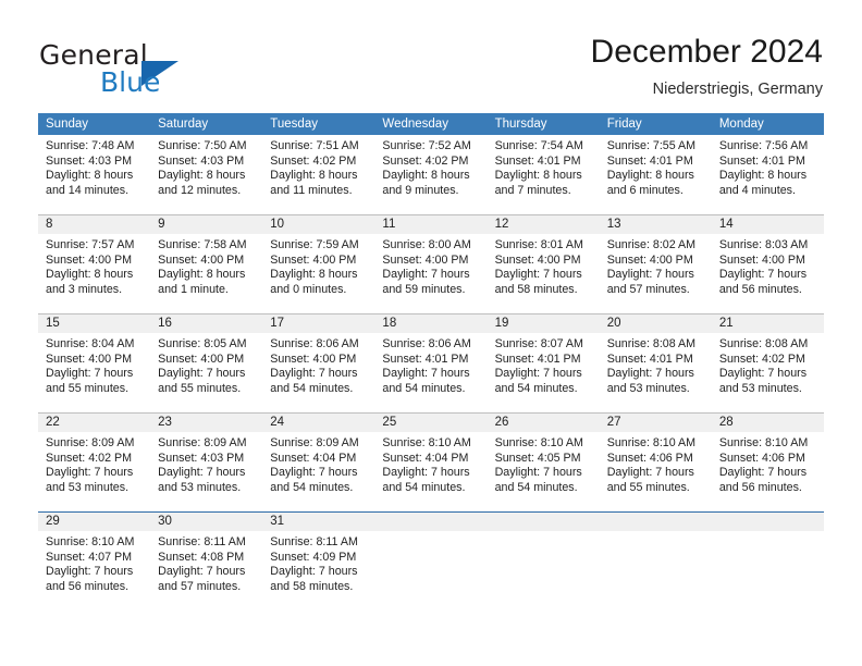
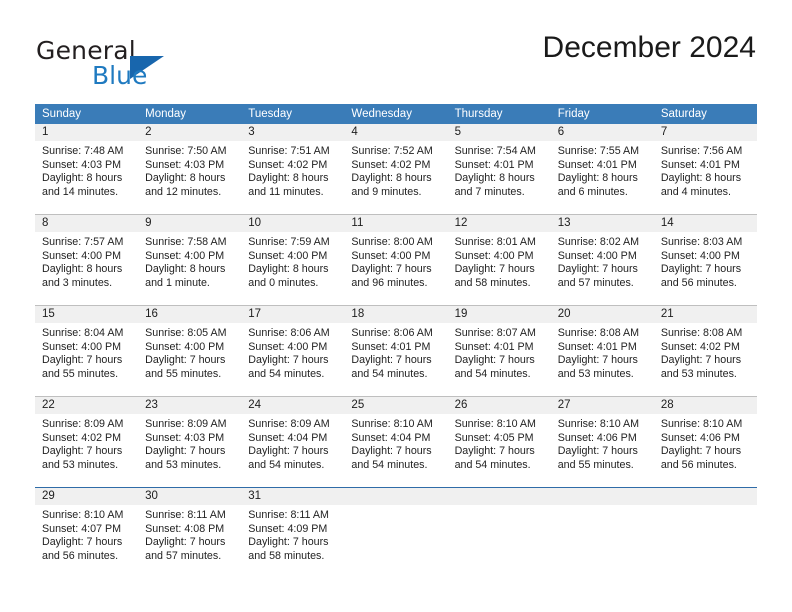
  General
  Blue
  December 2024
- Niederstriegis, Germany
  Sunday
- Saturday
+ Monday
  Tuesday
  Wednesday
  Thursday
  Friday
- Monday
+ Saturday
+ 1
+ 2
+ 3
+ 4
+ 5
+ 6
+ 7
  Sunrise: 7:48 AM
  Sunset: 4:03 PM
  Daylight: 8 hours
  and 14 minutes.
  Sunrise: 7:50 AM
  Sunset: 4:03 PM
  Daylight: 8 hours
  and 12 minutes.
  Sunrise: 7:51 AM
  Sunset: 4:02 PM
  Daylight: 8 hours
  and 11 minutes.
  Sunrise: 7:52 AM
  Sunset: 4:02 PM
  Daylight: 8 hours
  and 9 minutes.
  Sunrise: 7:54 AM
  Sunset: 4:01 PM
  Daylight: 8 hours
  and 7 minutes.
  Sunrise: 7:55 AM
  Sunset: 4:01 PM
  Daylight: 8 hours
  and 6 minutes.
  Sunrise: 7:56 AM
  Sunset: 4:01 PM
  Daylight: 8 hours
  and 4 minutes.
  8
  9
  10
  11
  12
  13
  14
  Sunrise: 7:57 AM
  Sunset: 4:00 PM
  Daylight: 8 hours
  and 3 minutes.
  Sunrise: 7:58 AM
  Sunset: 4:00 PM
  Daylight: 8 hours
  and 1 minute.
  Sunrise: 7:59 AM
  Sunset: 4:00 PM
  Daylight: 8 hours
  and 0 minutes.
  Sunrise: 8:00 AM
  Sunset: 4:00 PM
  Daylight: 7 hours
- and 59 minutes.
+ and 96 minutes.
  Sunrise: 8:01 AM
  Sunset: 4:00 PM
  Daylight: 7 hours
  and 58 minutes.
  Sunrise: 8:02 AM
  Sunset: 4:00 PM
  Daylight: 7 hours
  and 57 minutes.
  Sunrise: 8:03 AM
  Sunset: 4:00 PM
  Daylight: 7 hours
  and 56 minutes.
  15
  16
  17
  18
  19
  20
  21
  Sunrise: 8:04 AM
  Sunset: 4:00 PM
  Daylight: 7 hours
  and 55 minutes.
  Sunrise: 8:05 AM
  Sunset: 4:00 PM
  Daylight: 7 hours
  and 55 minutes.
  Sunrise: 8:06 AM
  Sunset: 4:00 PM
  Daylight: 7 hours
  and 54 minutes.
  Sunrise: 8:06 AM
  Sunset: 4:01 PM
  Daylight: 7 hours
  and 54 minutes.
  Sunrise: 8:07 AM
  Sunset: 4:01 PM
  Daylight: 7 hours
  and 54 minutes.
  Sunrise: 8:08 AM
  Sunset: 4:01 PM
  Daylight: 7 hours
  and 53 minutes.
  Sunrise: 8:08 AM
  Sunset: 4:02 PM
  Daylight: 7 hours
  and 53 minutes.
  22
  23
  24
  25
  26
  27
  28
  Sunrise: 8:09 AM
  Sunset: 4:02 PM
  Daylight: 7 hours
  and 53 minutes.
  Sunrise: 8:09 AM
  Sunset: 4:03 PM
  Daylight: 7 hours
  and 53 minutes.
  Sunrise: 8:09 AM
  Sunset: 4:04 PM
  Daylight: 7 hours
  and 54 minutes.
  Sunrise: 8:10 AM
  Sunset: 4:04 PM
  Daylight: 7 hours
  and 54 minutes.
  Sunrise: 8:10 AM
  Sunset: 4:05 PM
  Daylight: 7 hours
  and 54 minutes.
  Sunrise: 8:10 AM
  Sunset: 4:06 PM
  Daylight: 7 hours
  and 55 minutes.
  Sunrise: 8:10 AM
  Sunset: 4:06 PM
  Daylight: 7 hours
  and 56 minutes.
  29
  30
  31
  Sunrise: 8:10 AM
  Sunset: 4:07 PM
  Daylight: 7 hours
  and 56 minutes.
  Sunrise: 8:11 AM
  Sunset: 4:08 PM
  Daylight: 7 hours
  and 57 minutes.
  Sunrise: 8:11 AM
  Sunset: 4:09 PM
  Daylight: 7 hours
  and 58 minutes.
